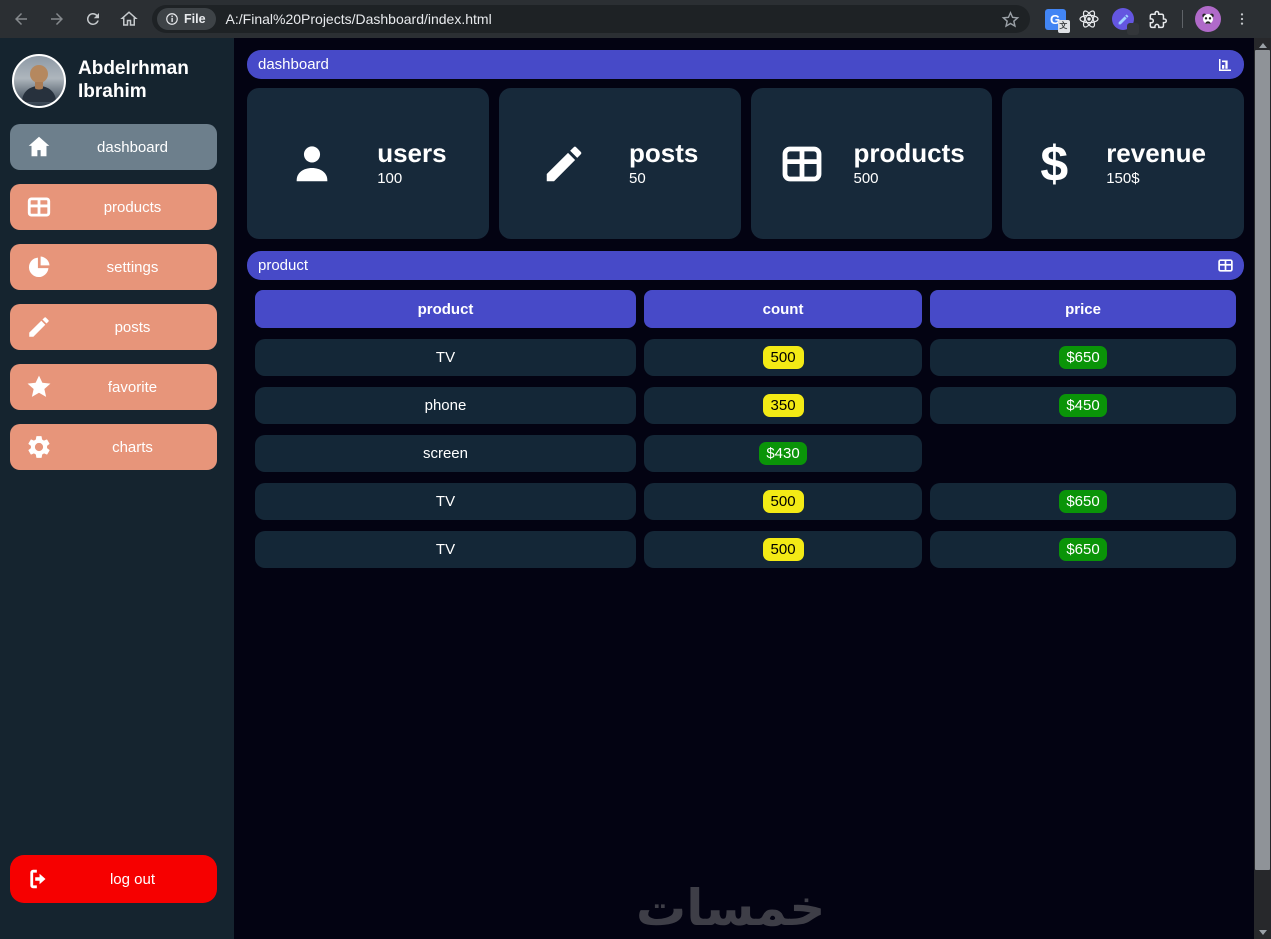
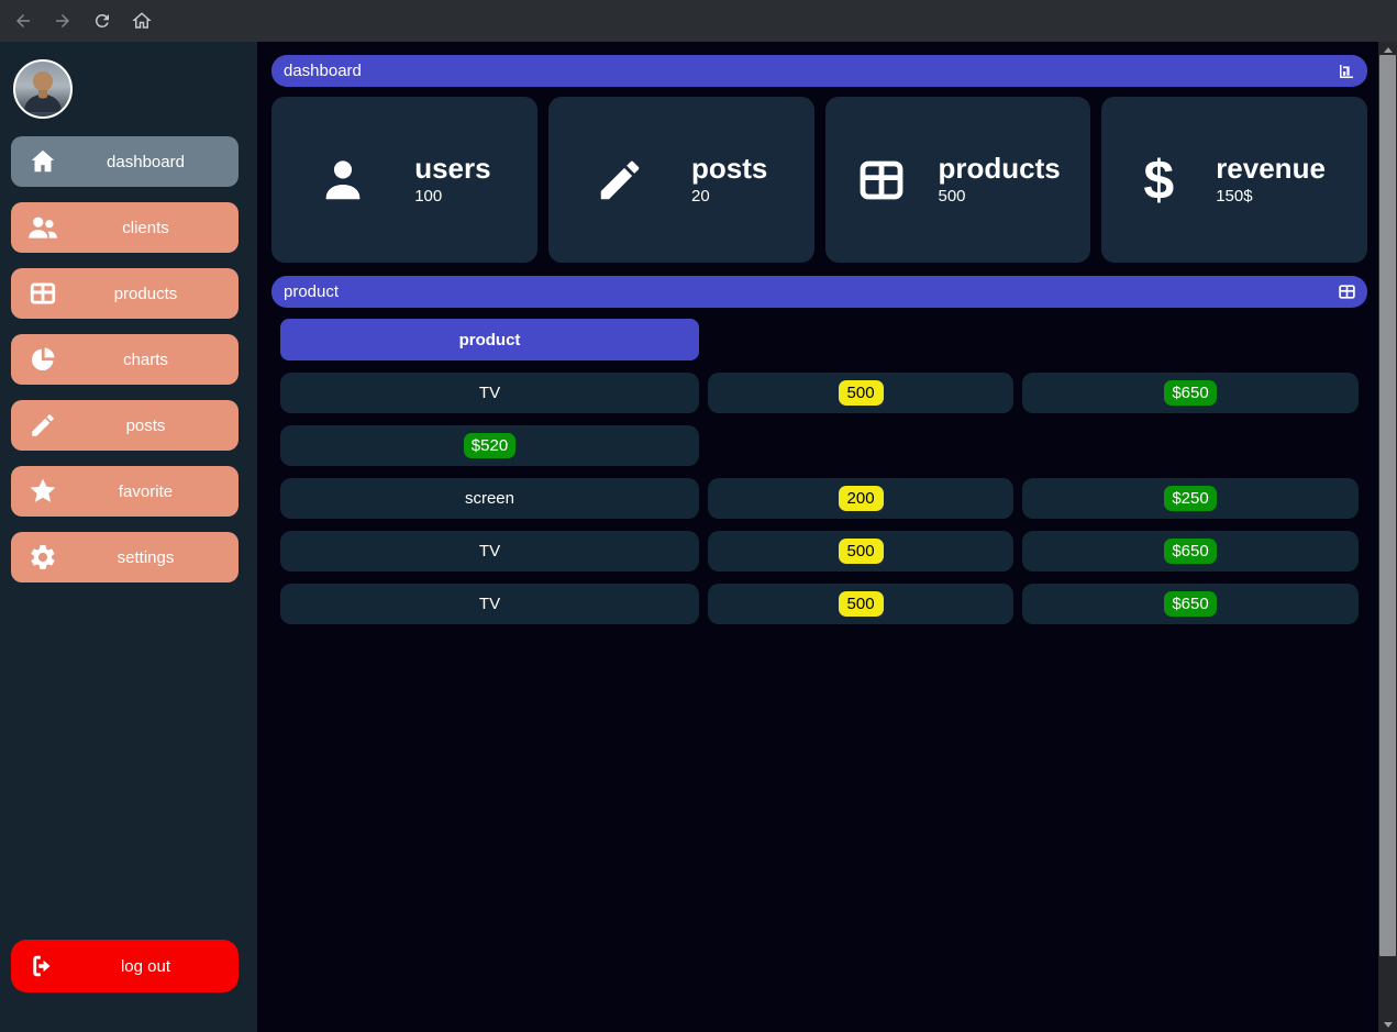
- File
- A:/Final%20Projects/Dashboard/index.html
- G
- 文
- Abdelrhman
- Ibrahim
  dashboard
+ clients
  products
- settings
+ charts
  posts
  favorite
- charts
+ settings
  log out
  dashboard
  users
  100
  posts
- 50
+ 20
  products
  500
  $
  revenue
  150$
  product
  product
- count
- price
  TV
  500
  $650
- phone
- 350
- $450
+ $520
  screen
+ 200
- $430
+ $250
  TV
  500
  $650
  TV
  500
  $650
- خمسات
